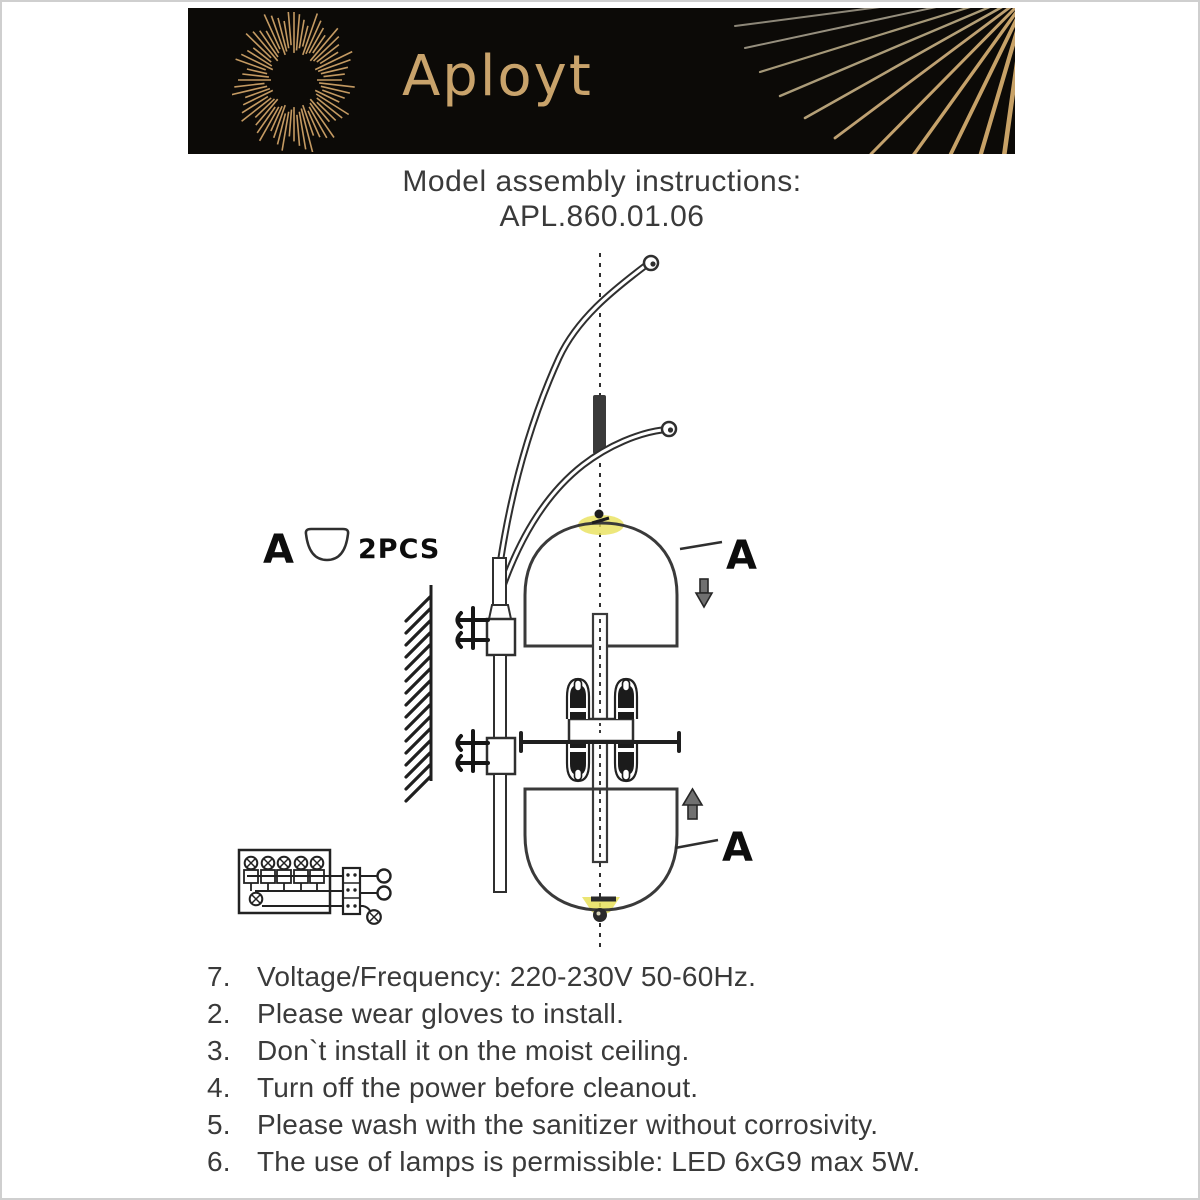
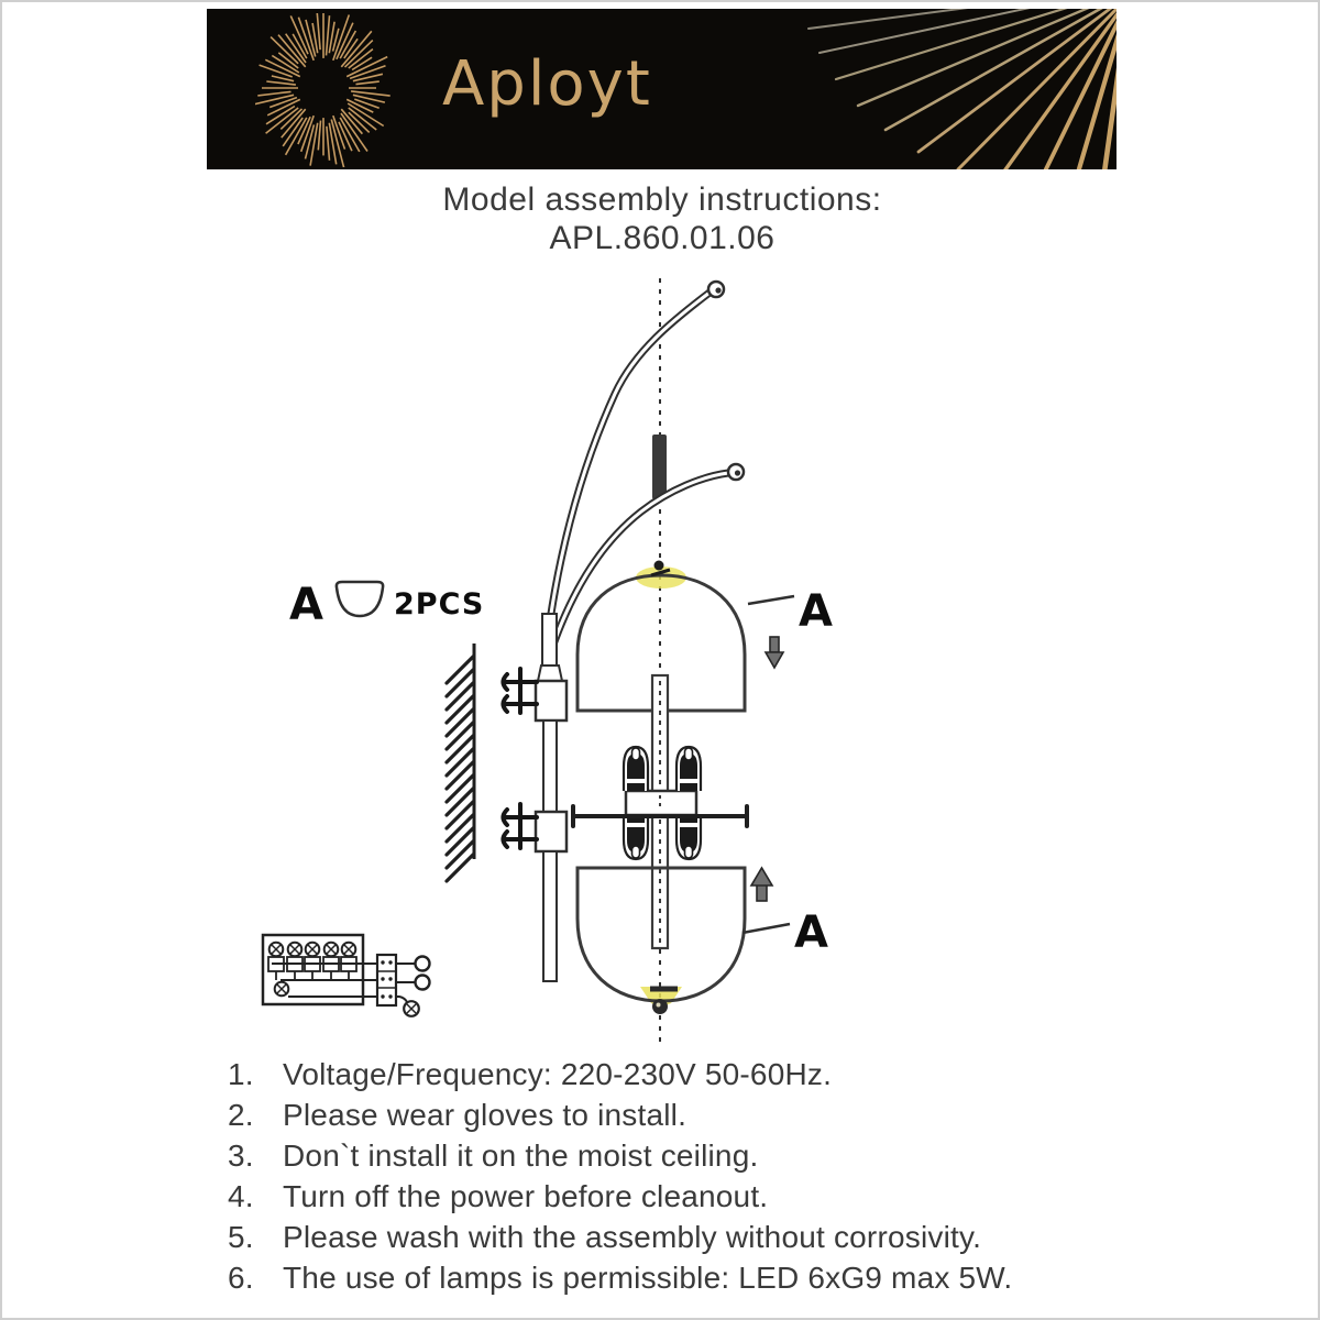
  Aployt
  Model assembly instructions:
  APL.860.01.06
  A
  A
  A
  2PCS
- 7.
+ 1.
  Voltage/Frequency: 220-230V 50-60Hz.
  2.
  Please wear gloves to install.
  3.
  Don`t install it on the moist ceiling.
  4.
  Turn off the power before cleanout.
  5.
- Please wash with the sanitizer without corrosivity.
+ Please wash with the assembly without corrosivity.
  6.
  The use of lamps is permissible: LED 6xG9 max 5W.
